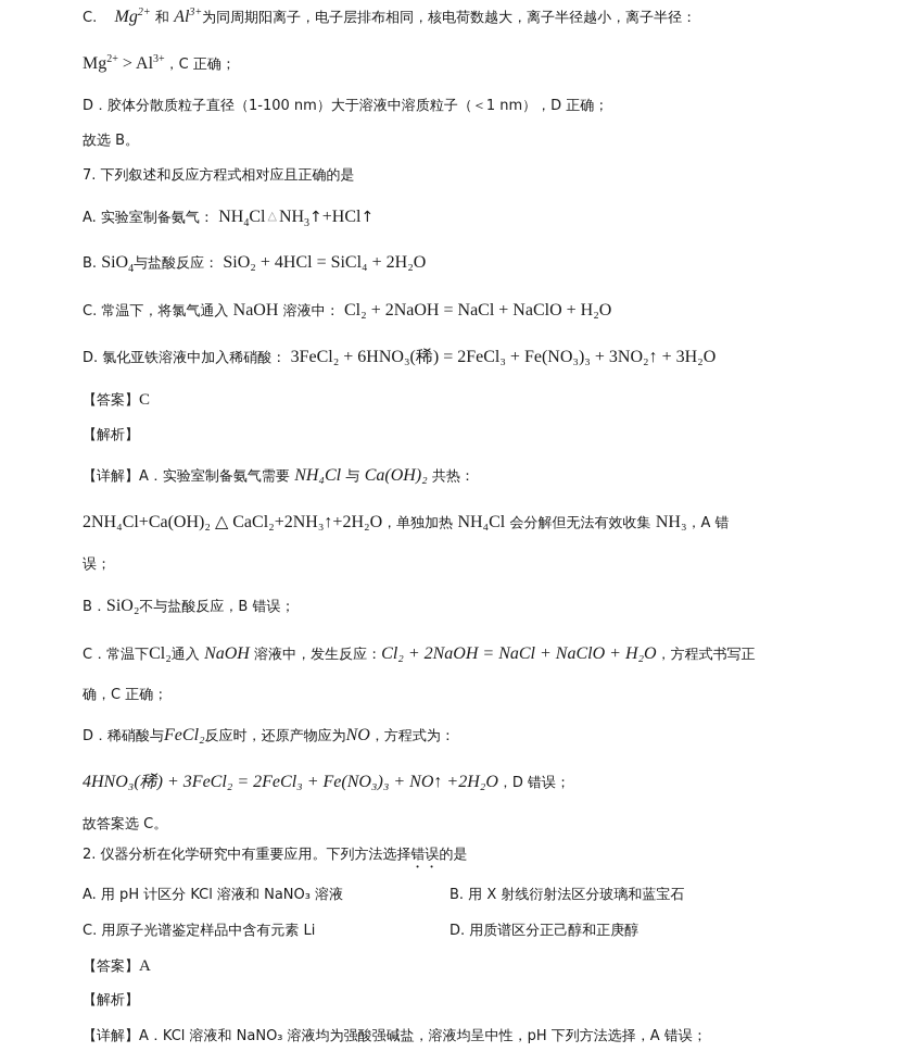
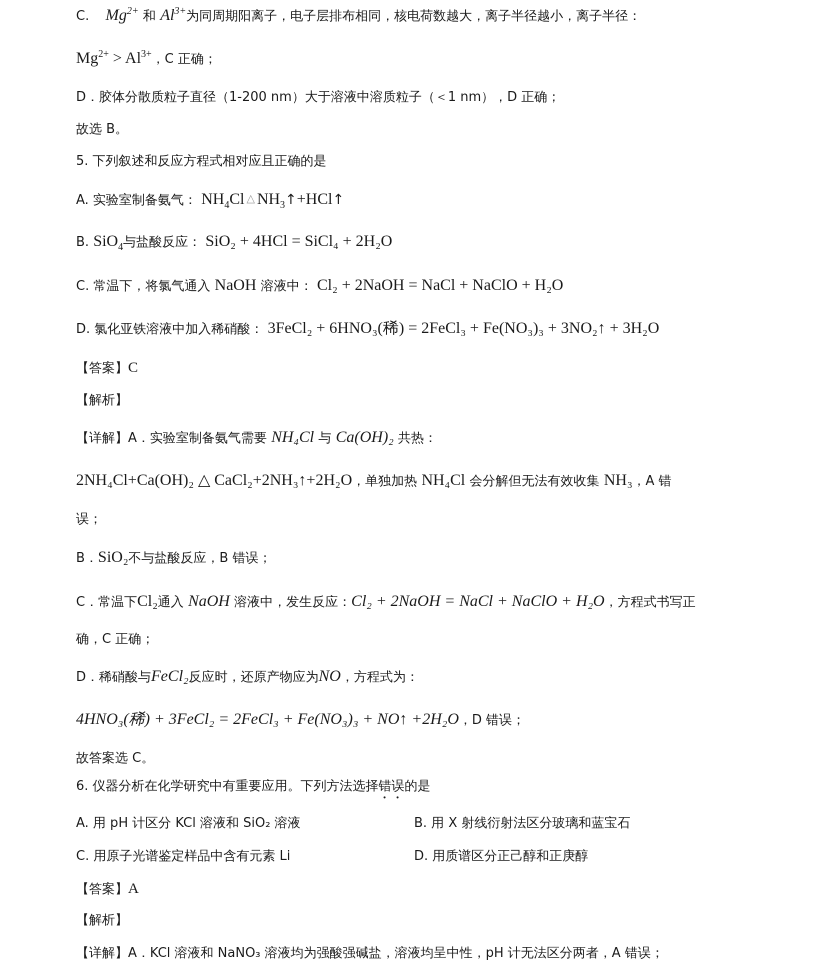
  C. Mg2+ 和 Al3+为同周期阳离子，电子层排布相同，核电荷数越大，离子半径越小，离子半径：
  Mg2+ > Al3+，C 正确；
- D．胶体分散质粒子直径（1-100 nm）大于溶液中溶质粒子（＜1 nm），D 正确；
+ D．胶体分散质粒子直径（1-200 nm）大于溶液中溶质粒子（＜1 nm），D 正确；
  故选 B。
- 7. 下列叙述和反应方程式相对应且正确的是
+ 5. 下列叙述和反应方程式相对应且正确的是
  A. 实验室制备氨气： NH4Cl △ NH3↑+HCl↑
  B. SiO4与盐酸反应： SiO₂ + 4HCl = SiCl₄ + 2H₂O
  C. 常温下，将氯气通入 NaOH 溶液中： Cl₂ + 2NaOH = NaCl + NaClO + H₂O
  D. 氯化亚铁溶液中加入稀硝酸： 3FeCl₂ + 6HNO₃(稀) = 2FeCl₃ + Fe(NO₃)₃ + 3NO₂↑ + 3H₂O
  【答案】C
  【解析】
  【详解】A．实验室制备氨气需要 NH₄Cl 与 Ca(OH)₂ 共热：
  2NH₄Cl+Ca(OH)₂ △ CaCl₂+2NH₃↑+2H₂O，单独加热 NH₄Cl 会分解但无法有效收集 NH₃，A 错
  误；
  B．SiO₂不与盐酸反应，B 错误；
  C．常温下Cl₂通入 NaOH 溶液中，发生反应：Cl₂ + 2NaOH = NaCl + NaClO + H₂O，方程式书写正
  确，C 正确；
  D．稀硝酸与FeCl₂反应时，还原产物应为NO，方程式为：
  4HNO₃(稀) + 3FeCl₂ = 2FeCl₃ + Fe(NO₃)₃ + NO↑ +2H₂O，D 错误；
  故答案选 C。
- 2. 仪器分析在化学研究中有重要应用。下列方法选择错误的是
+ 6. 仪器分析在化学研究中有重要应用。下列方法选择错误的是
- A. 用 pH 计区分 KCl 溶液和 NaNO₃ 溶液
+ A. 用 pH 计区分 KCl 溶液和 SiO₂ 溶液
  B. 用 X 射线衍射法区分玻璃和蓝宝石
  C. 用原子光谱鉴定样品中含有元素 Li
  D. 用质谱区分正己醇和正庚醇
  【答案】A
  【解析】
- 【详解】A．KCl 溶液和 NaNO₃ 溶液均为强酸强碱盐，溶液均呈中性，pH 下列方法选择，A 错误；
+ 【详解】A．KCl 溶液和 NaNO₃ 溶液均为强酸强碱盐，溶液均呈中性，pH 计无法区分两者，A 错误；
